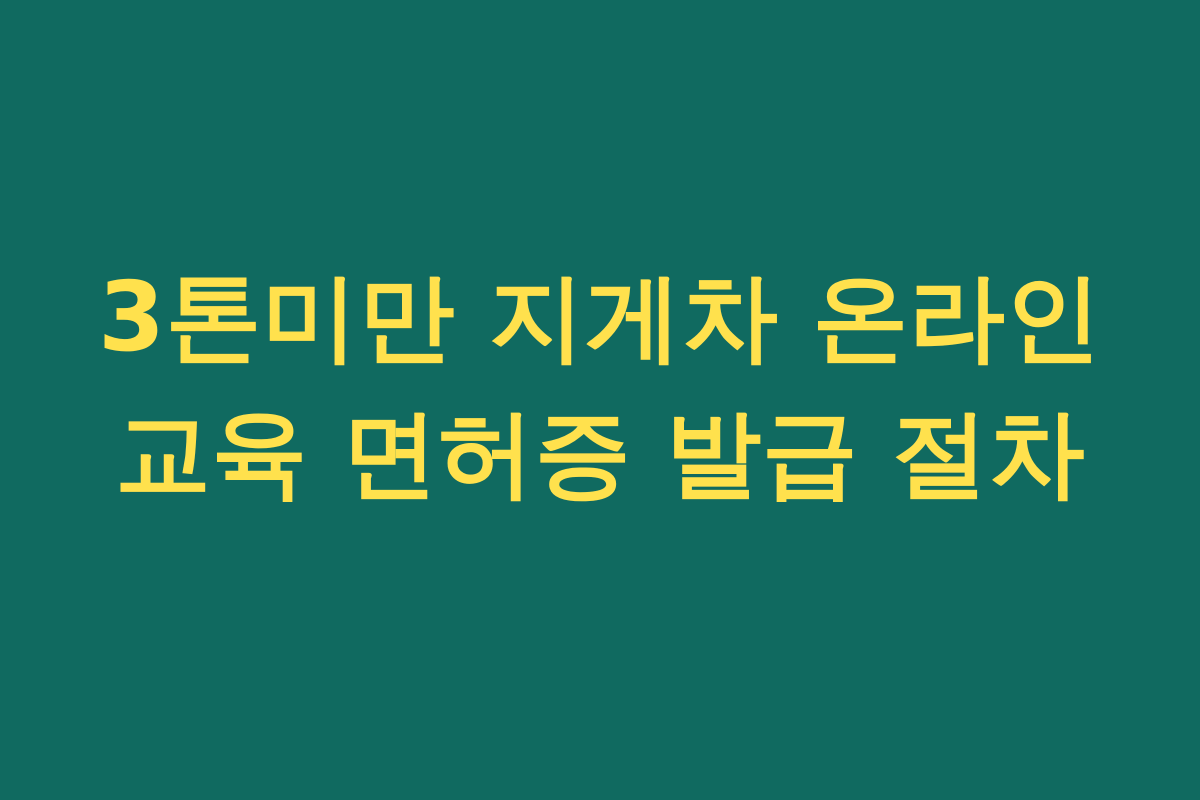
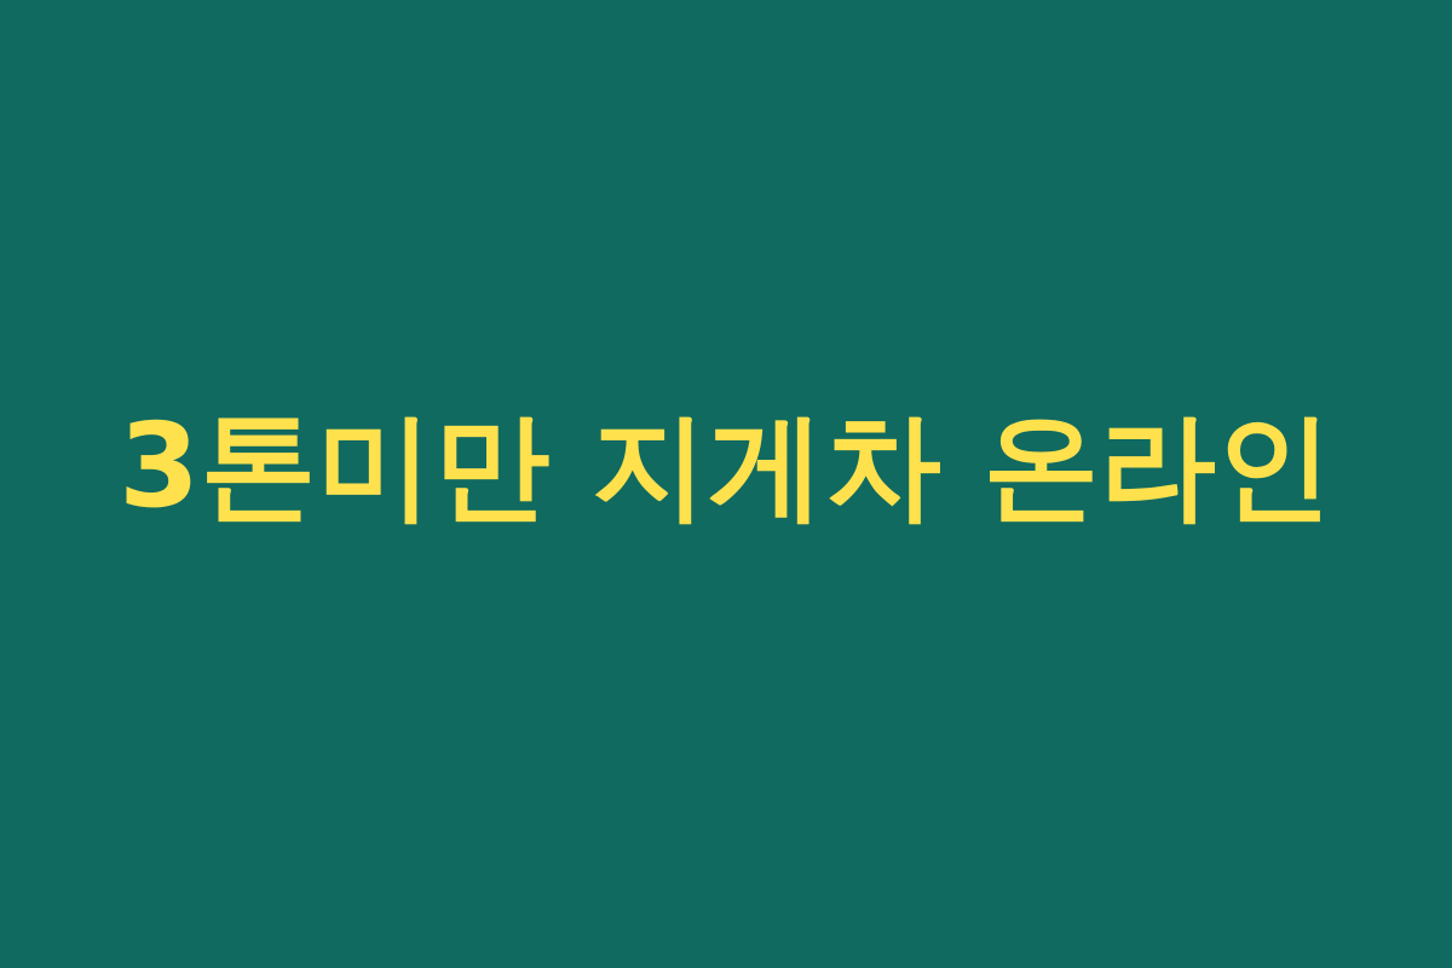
  3톤미만 지게차 온라인
- 교육 면허증 발급 절차
